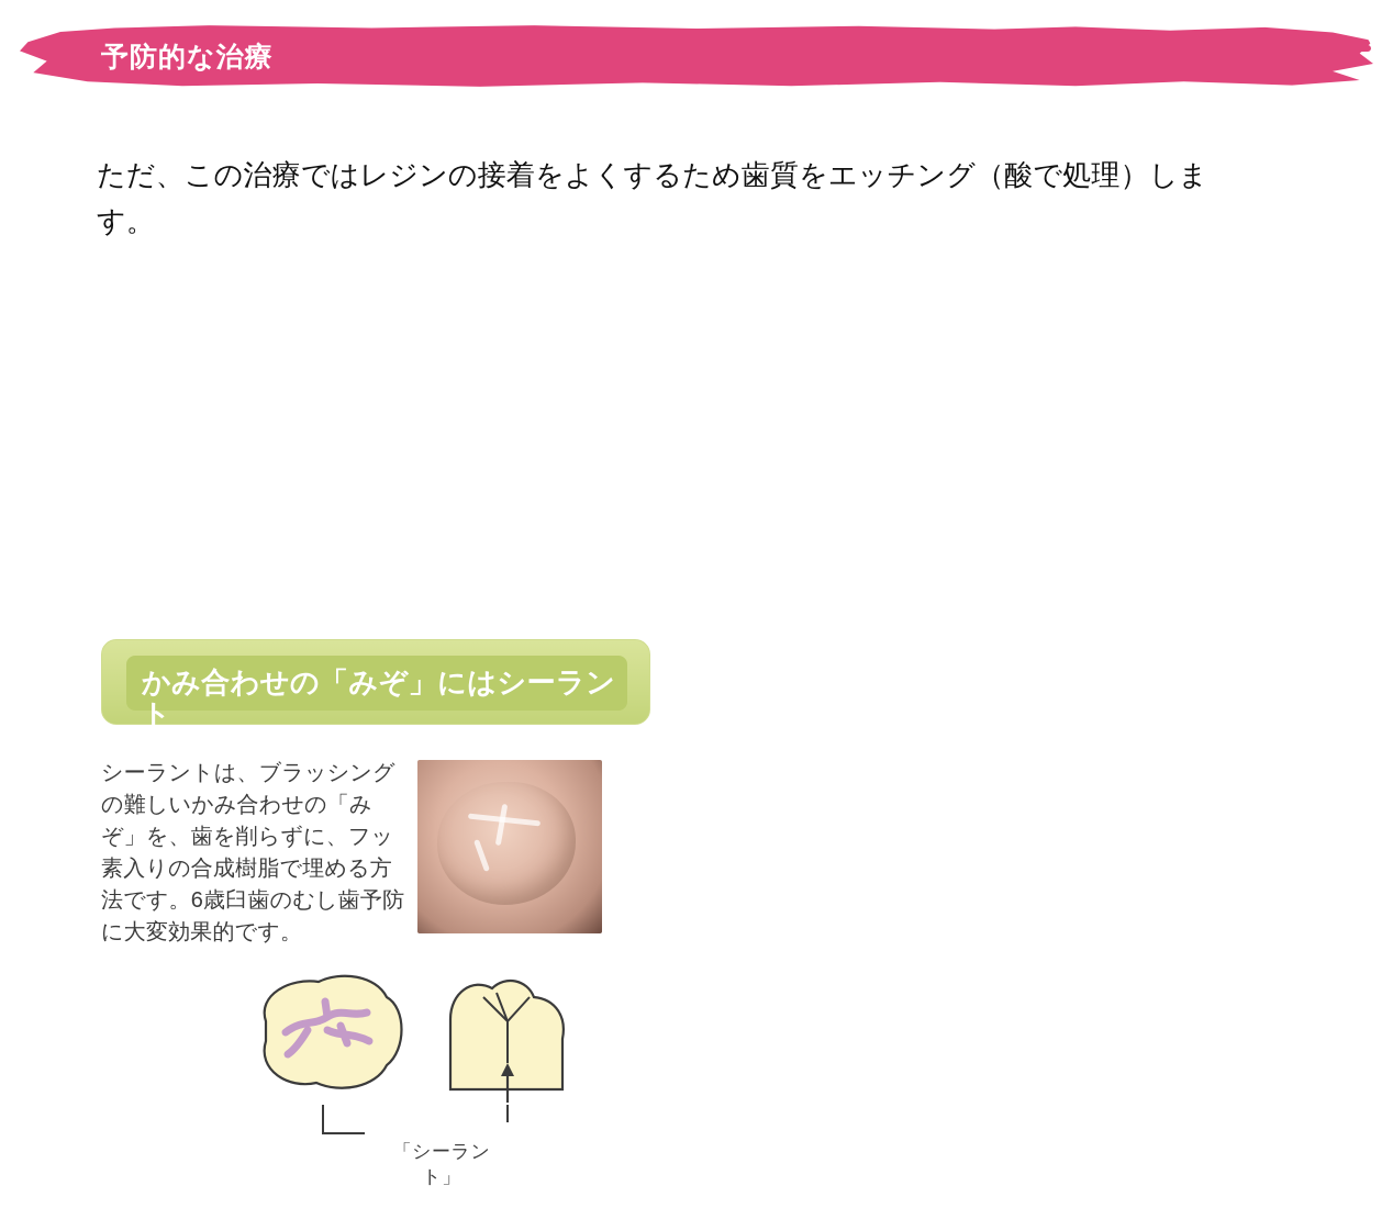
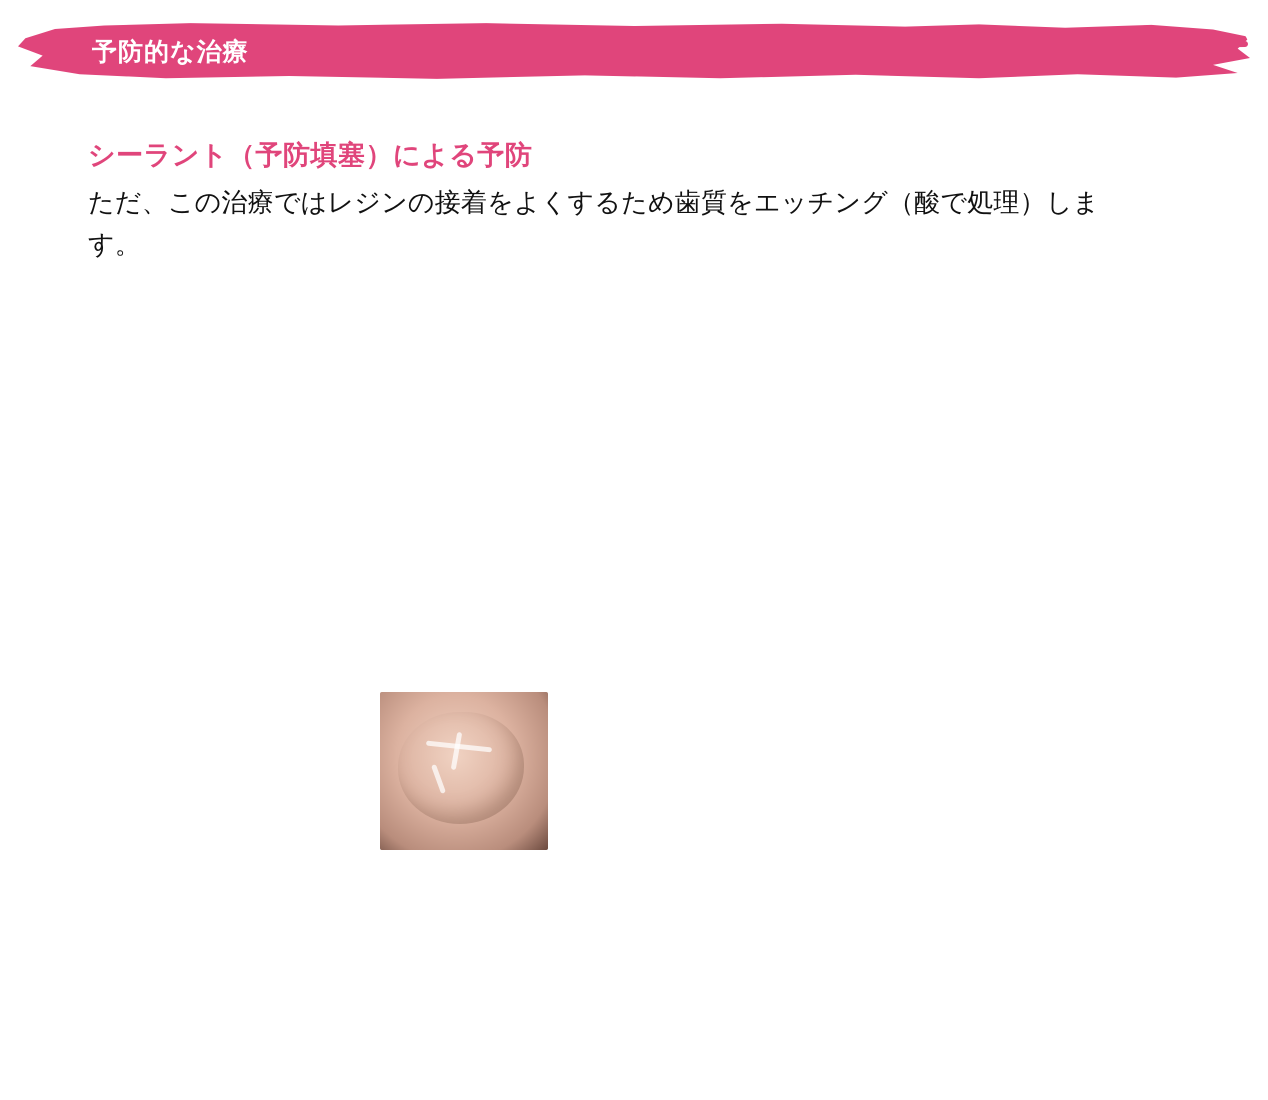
  予防的な治療
+ シーラント（予防填塞）による予防
  ただ、この治療ではレジンの接着をよくするため歯質をエッチング（酸で処理）します。
- かみ合わせの「みぞ」にはシーラント
- シーラントは、ブラッシングの難しいかみ合わせの「みぞ」を、歯を削らずに、フッ素入りの合成樹脂で埋める方法です。6歳臼歯のむし歯予防に大変効果的です。
- 「シーラント」
